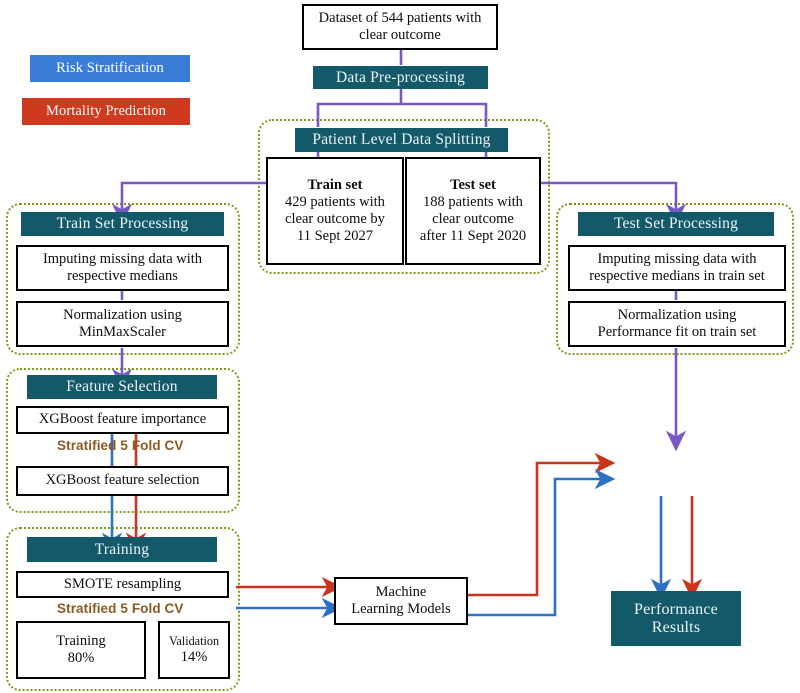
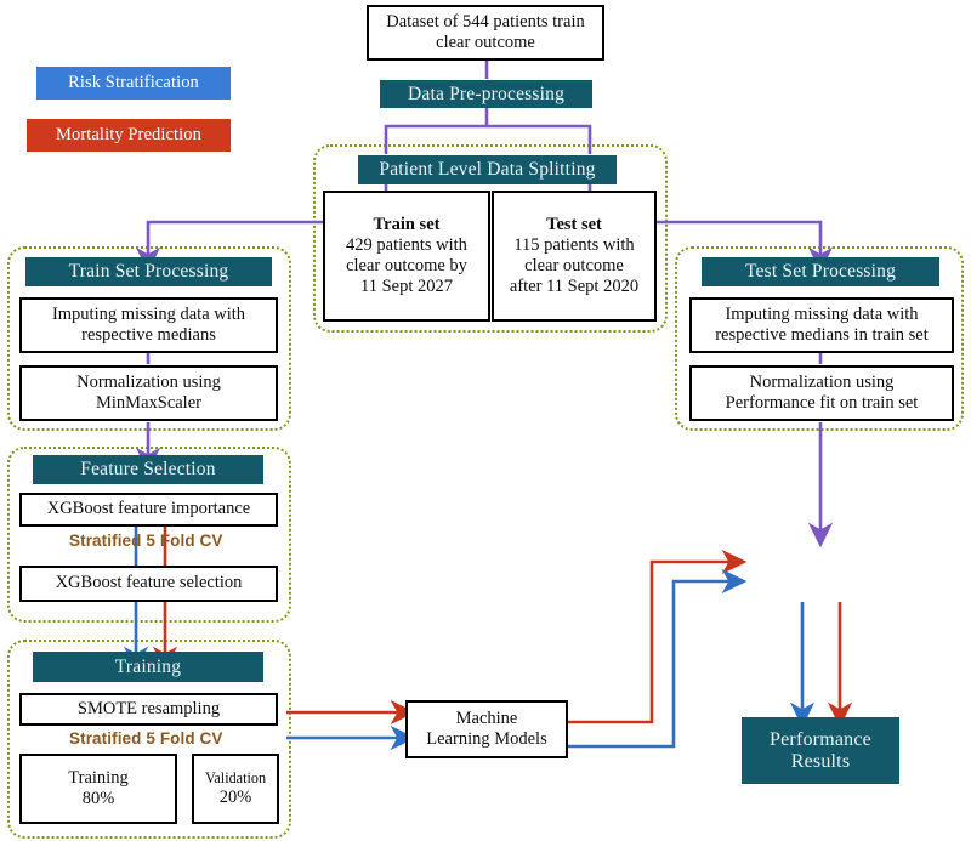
  Risk Stratification
  Mortality Prediction
- Dataset of 544 patients with
+ Dataset of 544 patients train
  clear outcome
  Data Pre-processing
  Patient Level Data Splitting
  Train set
  429 patients with
  clear outcome by
  11 Sept 2027
  Test set
- 188 patients with
+ 115 patients with
  clear outcome
  after 11 Sept 2020
  Train Set Processing
  Imputing missing data with
  respective medians
  Normalization using
  MinMaxScaler
  Test Set Processing
  Imputing missing data with
  respective medians in train set
  Normalization using
  Performance fit on train set
  Feature Selection
  XGBoost feature importance
  Stratified 5 Fold CV
  XGBoost feature selection
  Training
  SMOTE resampling
  Stratified 5 Fold CV
  Training
  80%
  Validation
- 14%
+ 20%
  Machine
  Learning Models
  Performance
  Results
